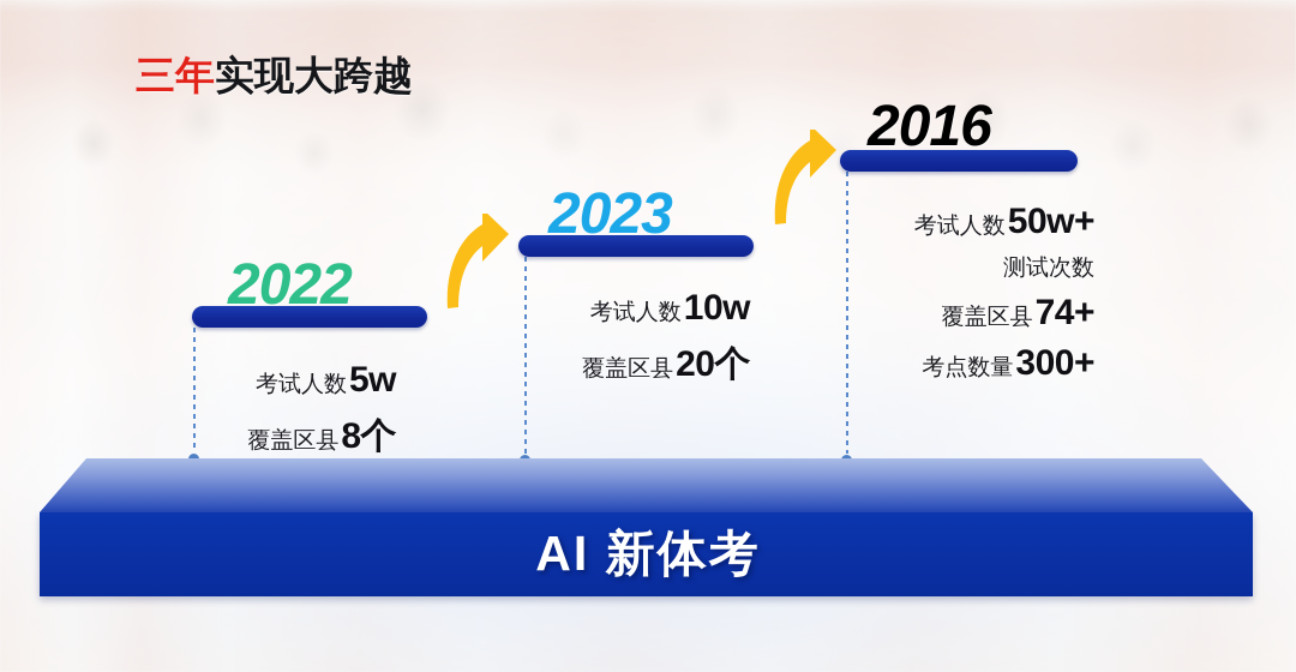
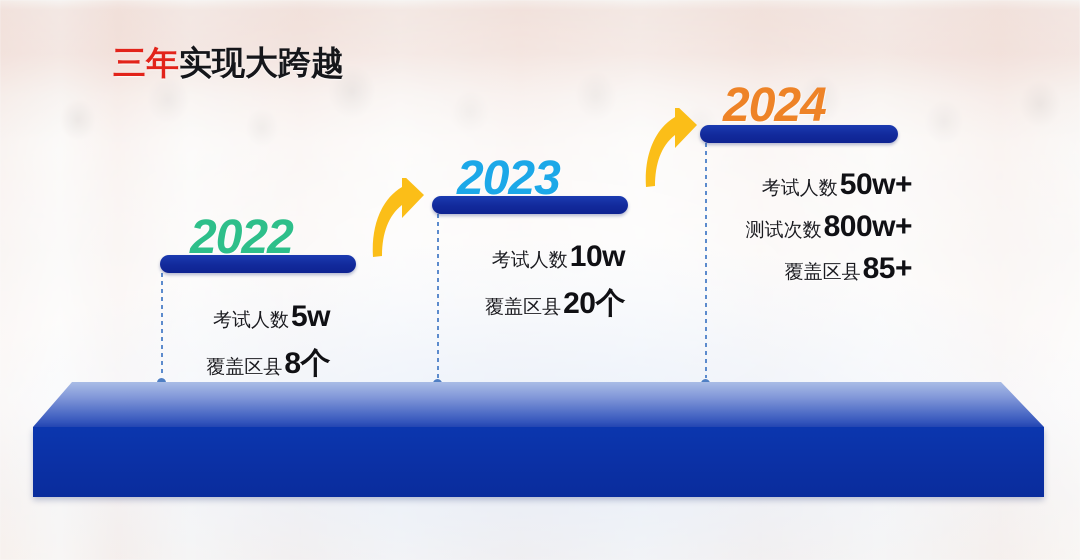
  三年实现大跨越
  2022
  考试人数
  5w
  覆盖区县
  8个
  2023
  考试人数
  10w
  覆盖区县
  20个
- 2016
+ 2024
  考试人数
  50w+
  测试次数
+ 800w+
  覆盖区县
- 74+
+ 85+
- 考点数量
- 300+
- AI 新体考
